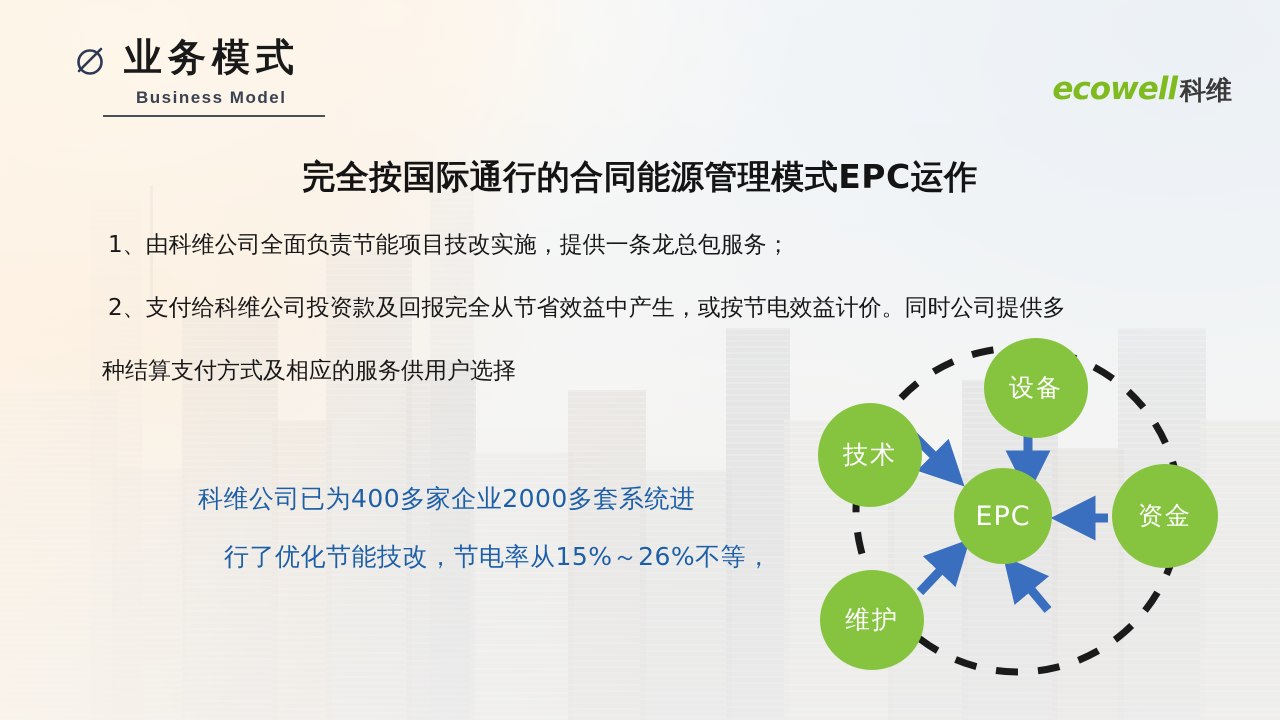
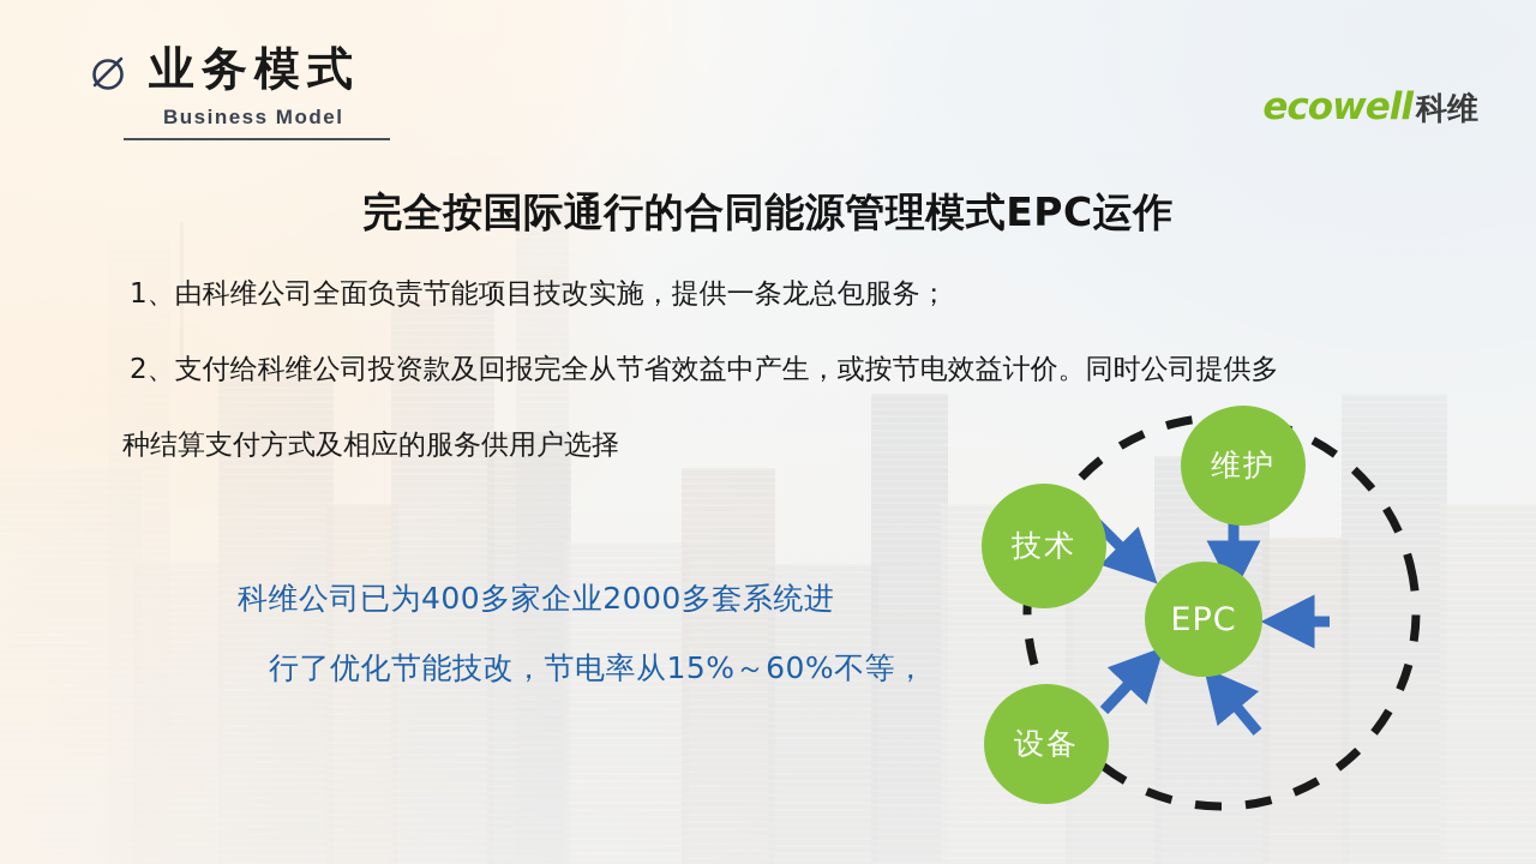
  业务模式
  Business Model
  ecowell
  科维
  完全按国际通行的合同能源管理模式EPC运作
  1、由科维公司全面负责节能项目技改实施，提供一条龙总包服务；
  2、支付给科维公司投资款及回报完全从节省效益中产生，或按节电效益计价。同时公司提供多
  种结算支付方式及相应的服务供用户选择
  科维公司已为400多家企业2000多套系统进
- 行了优化节能技改，节电率从15%～26%不等，
+ 行了优化节能技改，节电率从15%～60%不等，
  技术
- 设备
+ 维护
- 资金
- 维护
+ 设备
  EPC
